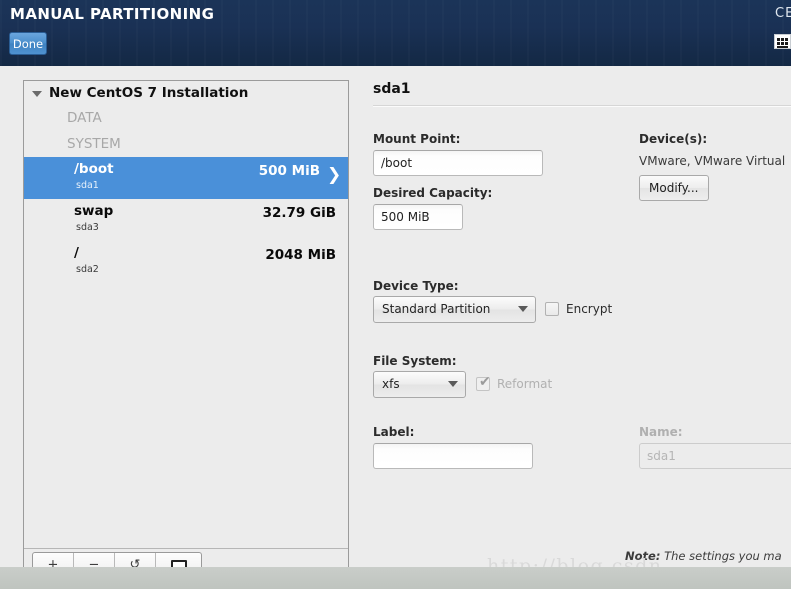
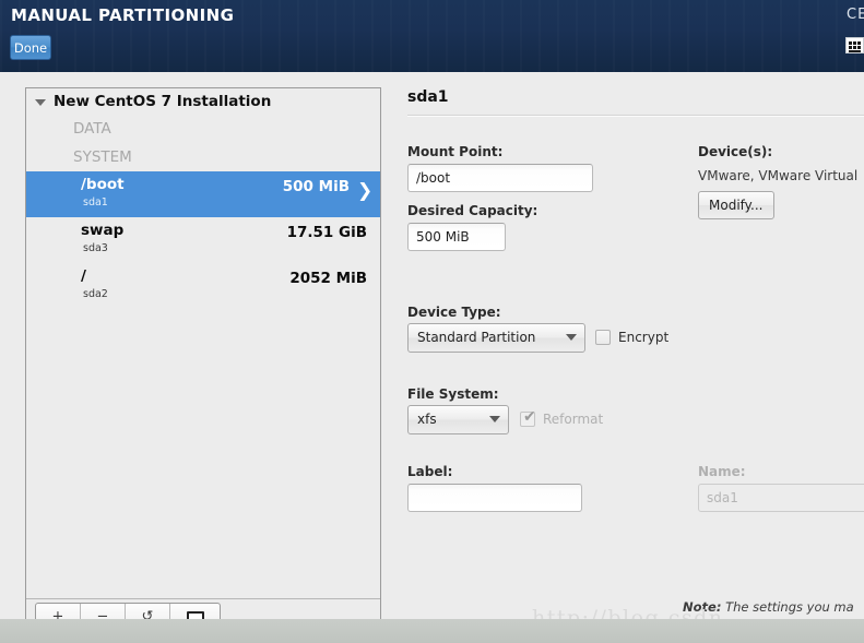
  MANUAL PARTITIONING
  Done
  CE
  New CentOS 7 Installation
  DATA
  SYSTEM
  /boot
  sda1
  500 MiB
  ❯
  swap
  sda3
- 32.79 GiB
+ 17.51 GiB
  /
  sda2
- 2048 MiB
+ 2052 MiB
  +
  −
  ↺
  sda1
  Mount Point:
  /boot
  Desired Capacity:
  500 MiB
  Device Type:
  Standard Partition
  Encrypt
  File System:
  xfs
  ✔
  Reformat
  Label:
  Device(s):
  VMware, VMware Virtual
  Modify...
  Name:
  sda1
  Note: The settings you ma
  http://blog.csdn
